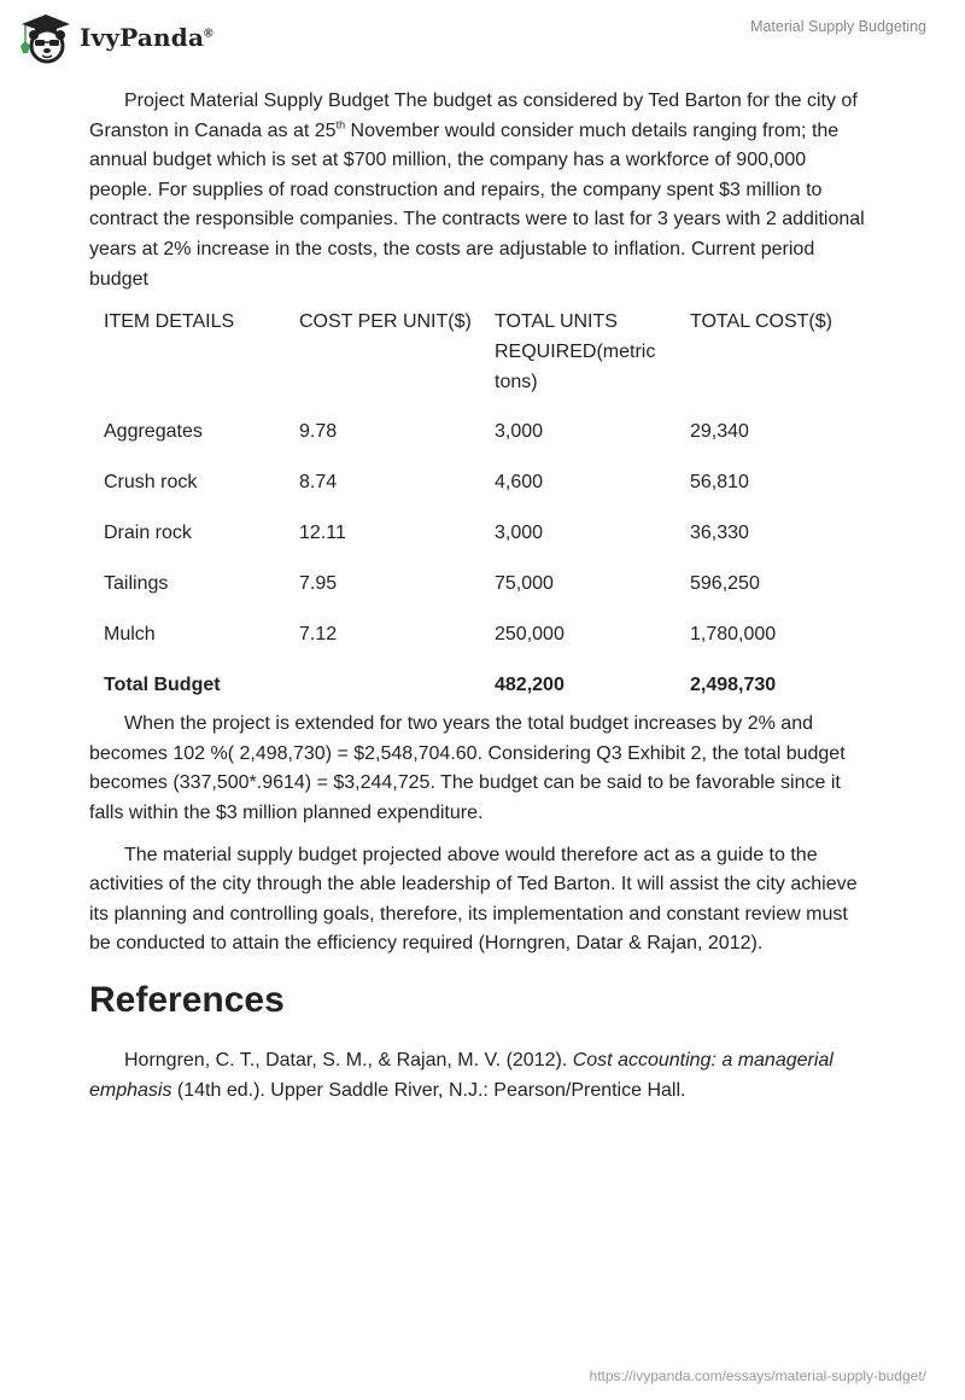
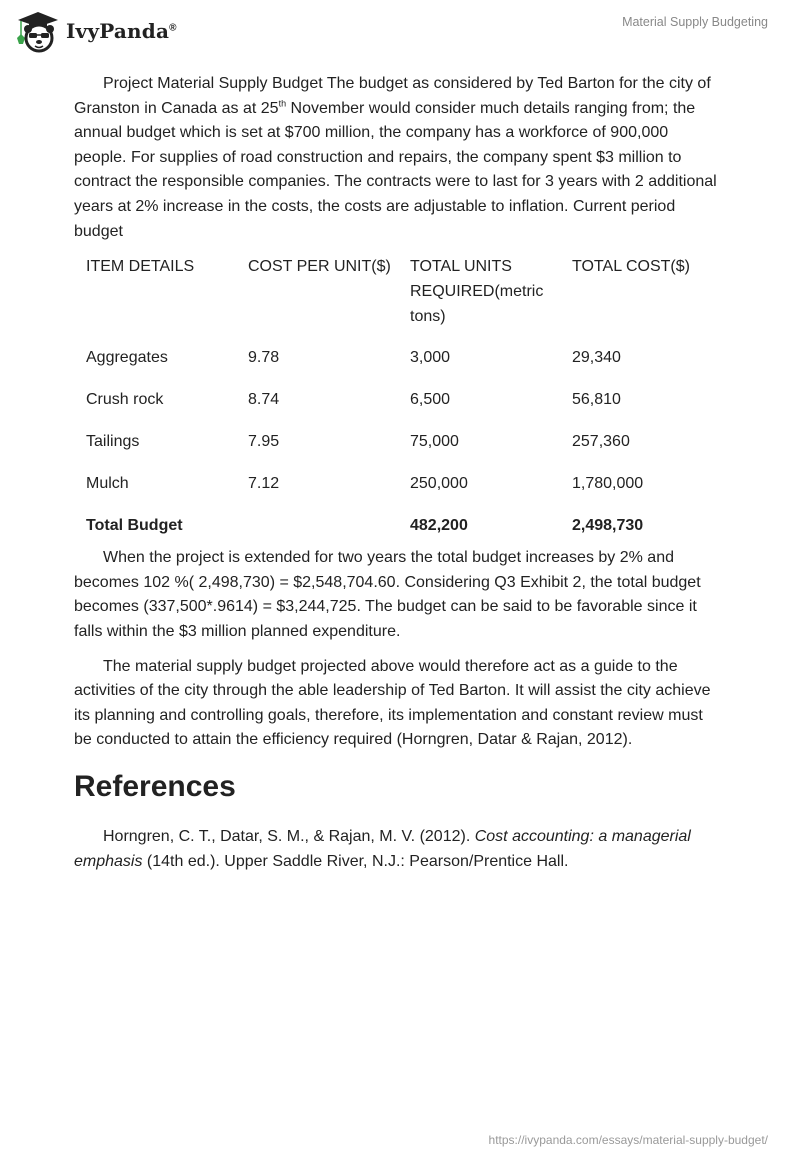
  IvyPanda®
  Material Supply Budgeting
  Project Material Supply Budget The budget as considered by Ted Barton for the city of Granston in Canada as at 25th November would consider much details ranging from; the annual budget which is set at $700 million, the company has a workforce of 900,000 people. For supplies of road construction and repairs, the company spent $3 million to contract the responsible companies. The contracts were to last for 3 years with 2 additional years at 2% increase in the costs, the costs are adjustable to inflation. Current period budget
  ITEM DETAILS	COST PER UNIT($)	TOTAL UNITS REQUIRED(metric tons)	TOTAL COST($)
  Aggregates	9.78	3,000	29,340
- Crush rock	8.74	4,600	56,810
+ Crush rock	8.74	6,500	56,810
- Drain rock	12.11	3,000	36,330
- Tailings	7.95	75,000	596,250
+ Tailings	7.95	75,000	257,360
  Mulch	7.12	250,000	1,780,000
  Total Budget		482,200	2,498,730
  When the project is extended for two years the total budget increases by 2% and becomes 102 %( 2,498,730) = $2,548,704.60. Considering Q3 Exhibit 2, the total budget becomes (337,500*.9614) = $3,244,725. The budget can be said to be favorable since it falls within the $3 million planned expenditure.
  The material supply budget projected above would therefore act as a guide to the activities of the city through the able leadership of Ted Barton. It will assist the city achieve its planning and controlling goals, therefore, its implementation and constant review must be conducted to attain the efficiency required (Horngren, Datar & Rajan, 2012).
  References
  Horngren, C. T., Datar, S. M., & Rajan, M. V. (2012). Cost accounting: a managerial emphasis (14th ed.). Upper Saddle River, N.J.: Pearson/Prentice Hall.
  https://ivypanda.com/essays/material-supply-budget/
